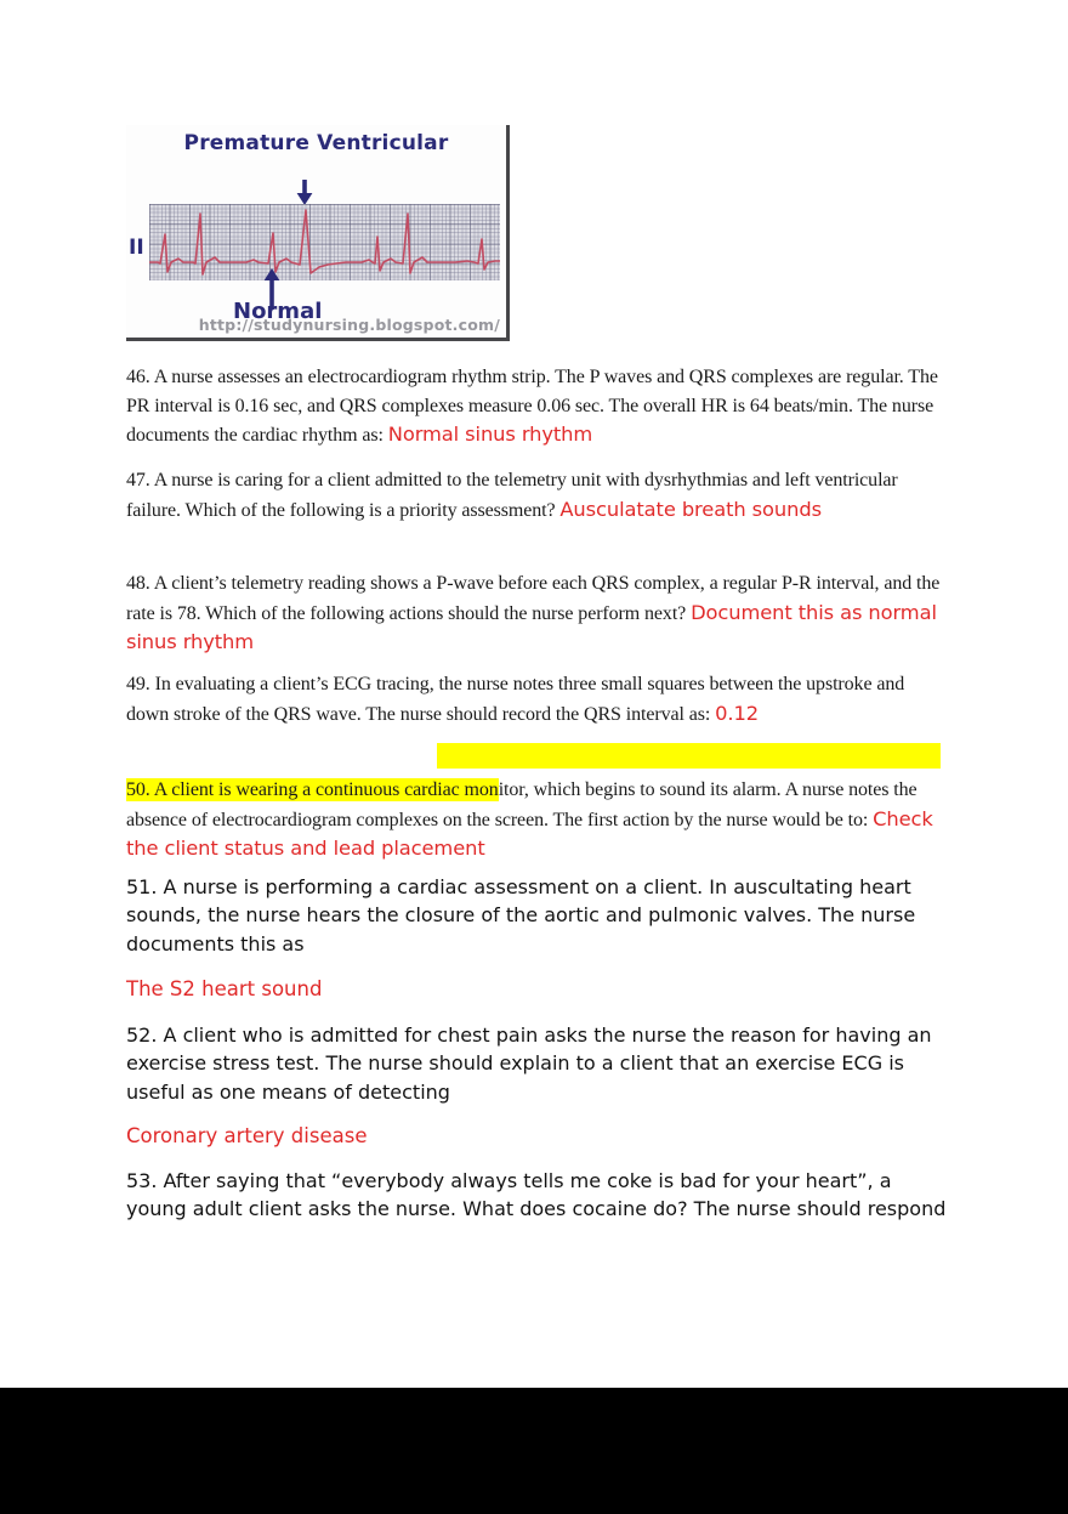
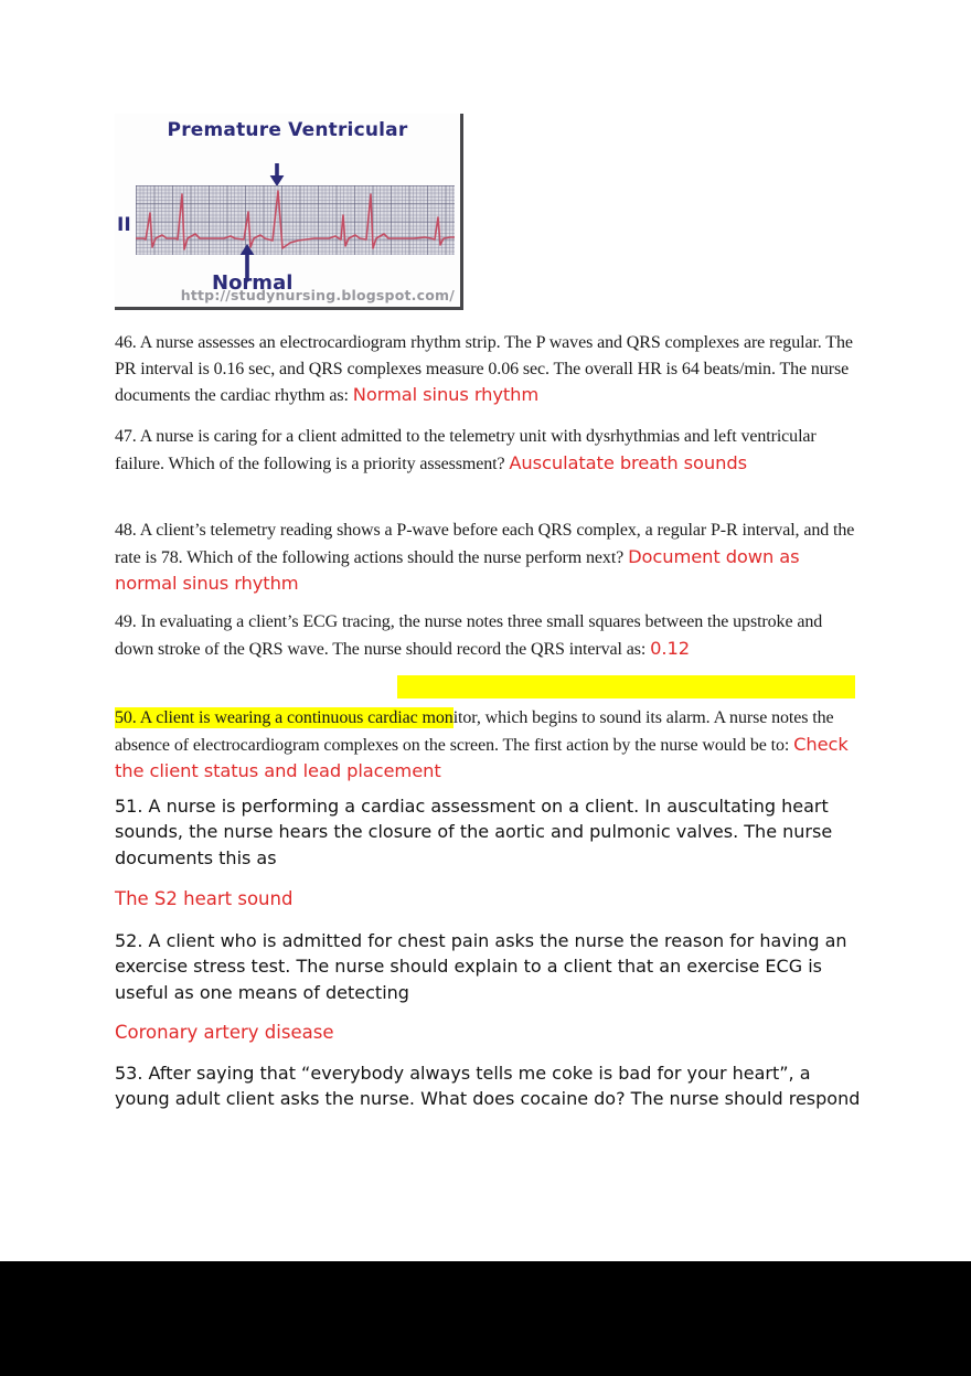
  Premature Ventricular
  II
  Normal
  http://studynursing.blogspot.com/
  46. A nurse assesses an electrocardiogram rhythm strip. The P waves and QRS complexes are regular. The PR interval is 0.16 sec, and QRS complexes measure 0.06 sec. The overall HR is 64 beats/min. The nurse documents the cardiac rhythm as: Normal sinus rhythm
  47. A nurse is caring for a client admitted to the telemetry unit with dysrhythmias and left ventricular failure. Which of the following is a priority assessment? Ausculatate breath sounds
- 48. A client’s telemetry reading shows a P-wave before each QRS complex, a regular P-R interval, and the rate is 78. Which of the following actions should the nurse perform next? Document this as normal sinus rhythm
+ 48. A client’s telemetry reading shows a P-wave before each QRS complex, a regular P-R interval, and the rate is 78. Which of the following actions should the nurse perform next? Document down as normal sinus rhythm
  49. In evaluating a client’s ECG tracing, the nurse notes three small squares between the upstroke and down stroke of the QRS wave. The nurse should record the QRS interval as: 0.12
  50. A client is wearing a continuous cardiac monitor, which begins to sound its alarm. A nurse notes the absence of electrocardiogram complexes on the screen. The first action by the nurse would be to: Check the client status and lead placement
  51. A nurse is performing a cardiac assessment on a client. In auscultating heart sounds, the nurse hears the closure of the aortic and pulmonic valves. The nurse documents this as
  The S2 heart sound
  52. A client who is admitted for chest pain asks the nurse the reason for having an exercise stress test. The nurse should explain to a client that an exercise ECG is useful as one means of detecting
  Coronary artery disease
  53. After saying that “everybody always tells me coke is bad for your heart”, a young adult client asks the nurse. What does cocaine do? The nurse should respond
